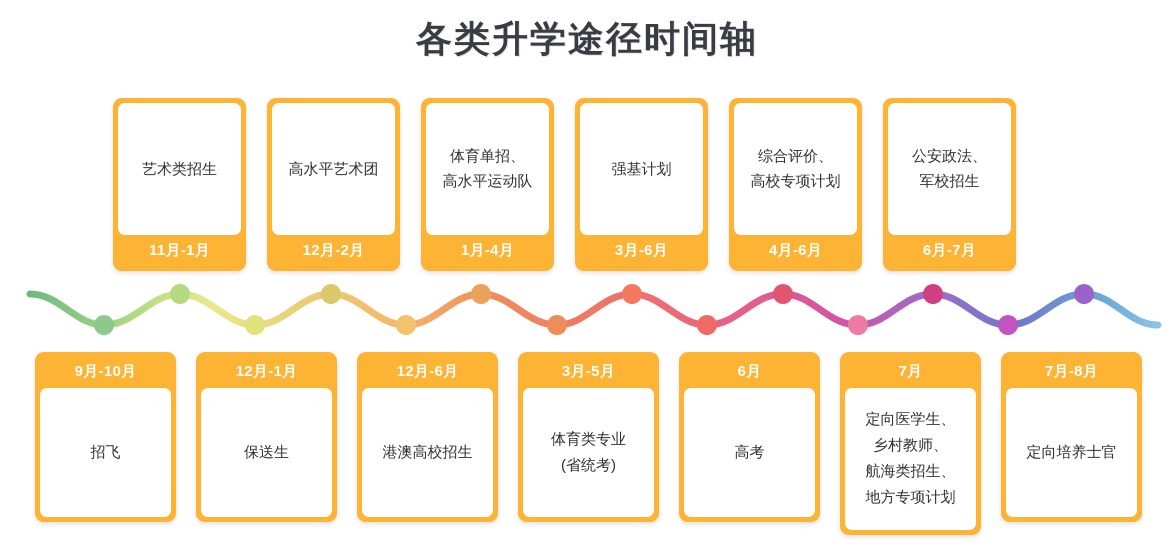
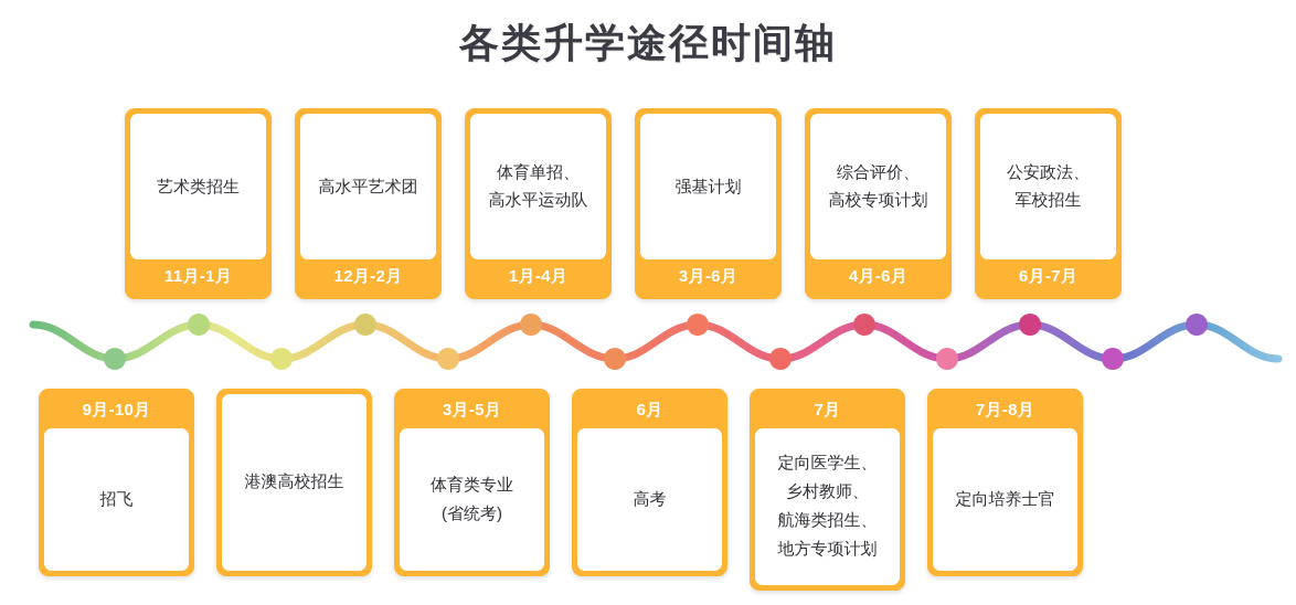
  各类升学途径时间轴
  艺术类招生
  11月-1月
  高水平艺术团
  12月-2月
  体育单招、
  高水平运动队
  1月-4月
  强基计划
  3月-6月
  综合评价、
  高校专项计划
  4月-6月
  公安政法、
  军校招生
  6月-7月
  9月-10月
  招飞
- 12月-1月
- 保送生
- 12月-6月
  港澳高校招生
  3月-5月
  体育类专业
  (省统考)
  6月
  高考
  7月
  定向医学生、
  乡村教师、
  航海类招生、
  地方专项计划
  7月-8月
  定向培养士官
